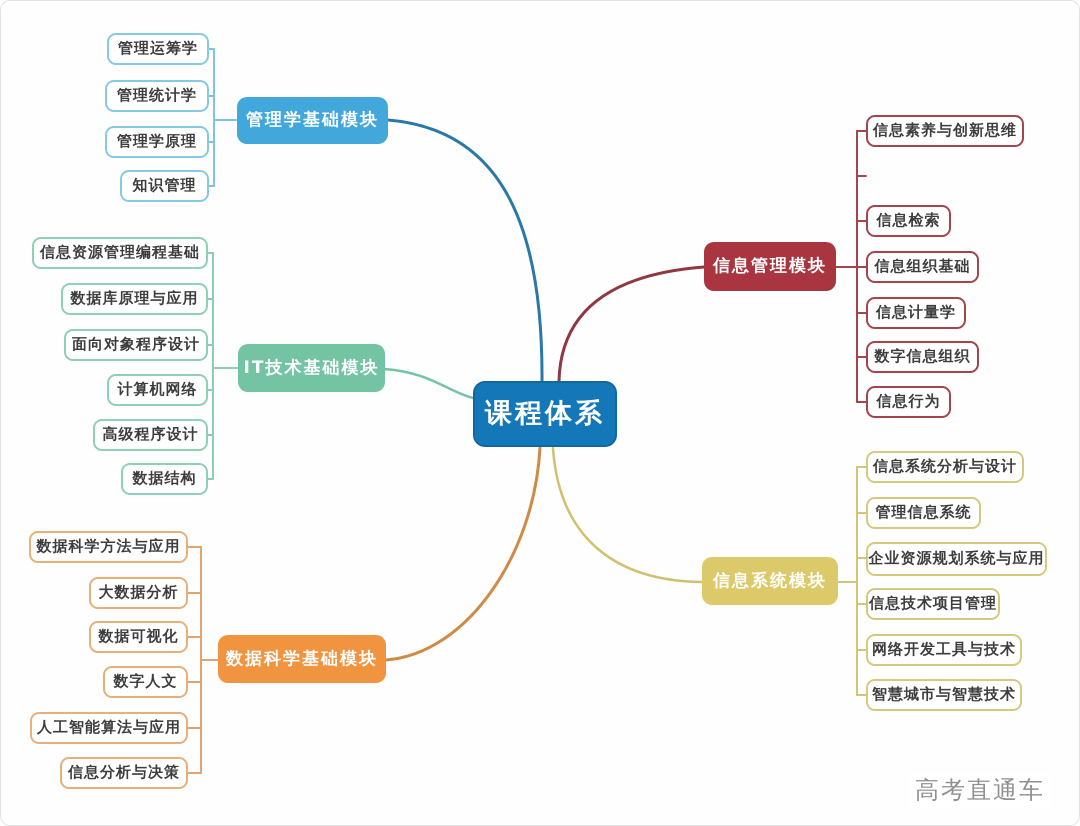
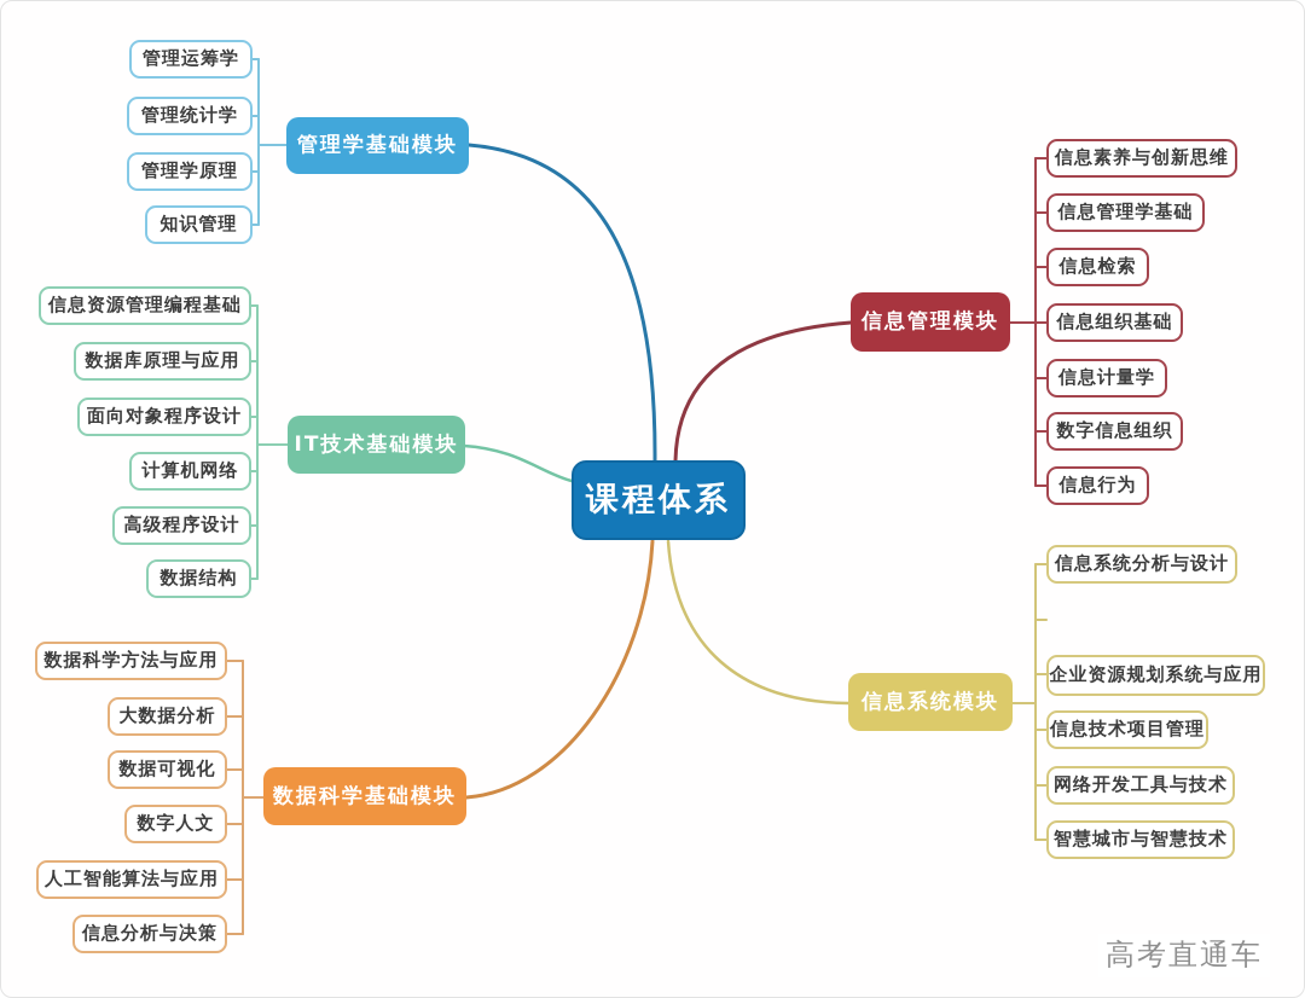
  课程体系
  管理学基础模块
  IT技术基础模块
  数据科学基础模块
  信息管理模块
  信息系统模块
  管理运筹学
  管理统计学
  管理学原理
  知识管理
  信息资源管理编程基础
  数据库原理与应用
  面向对象程序设计
  计算机网络
  高级程序设计
  数据结构
  数据科学方法与应用
  大数据分析
  数据可视化
  数字人文
  人工智能算法与应用
  信息分析与决策
  信息素养与创新思维
+ 信息管理学基础
  信息检索
  信息组织基础
  信息计量学
  数字信息组织
  信息行为
  信息系统分析与设计
- 管理信息系统
  企业资源规划系统与应用
  信息技术项目管理
  网络开发工具与技术
  智慧城市与智慧技术
  高考直通车
